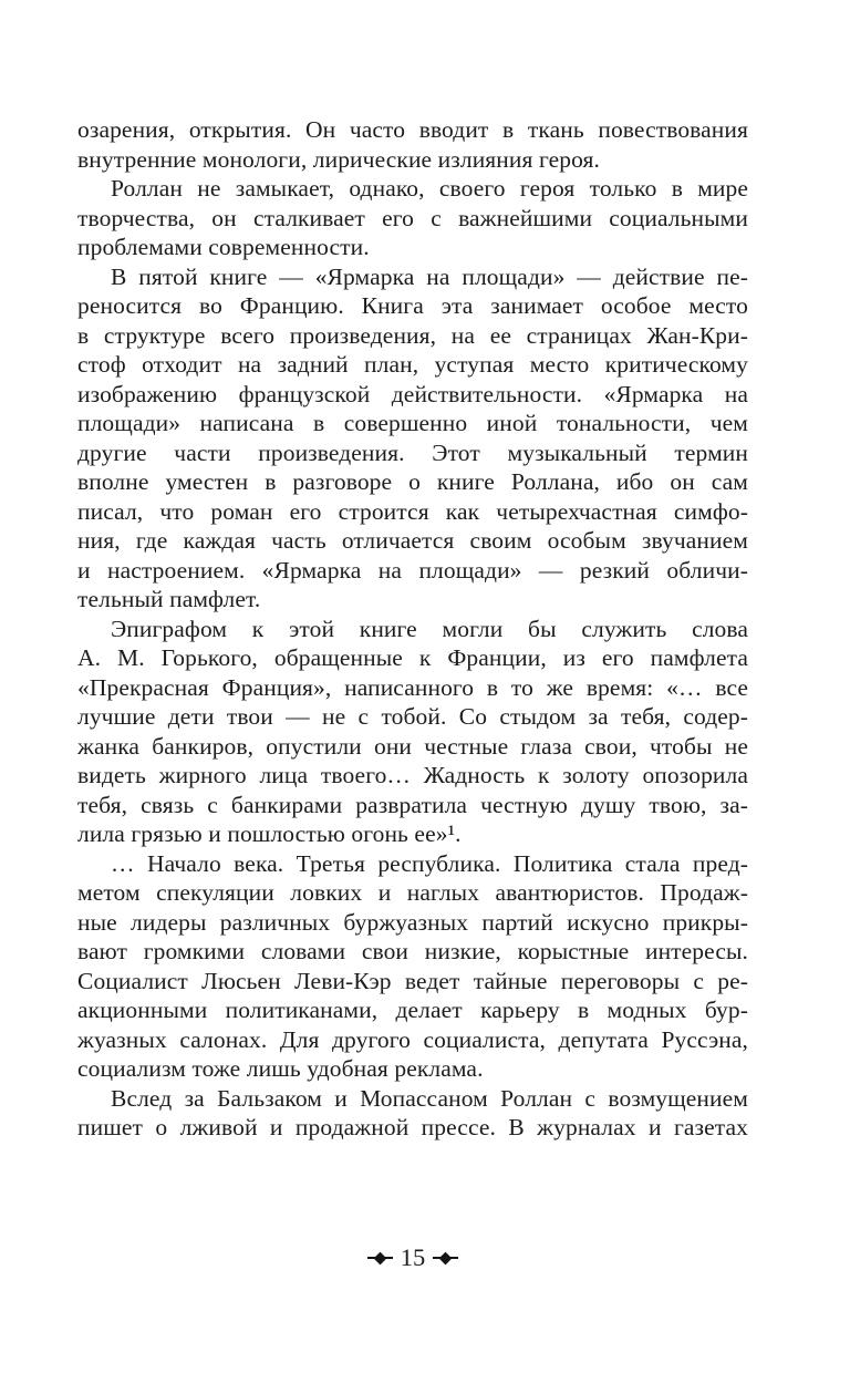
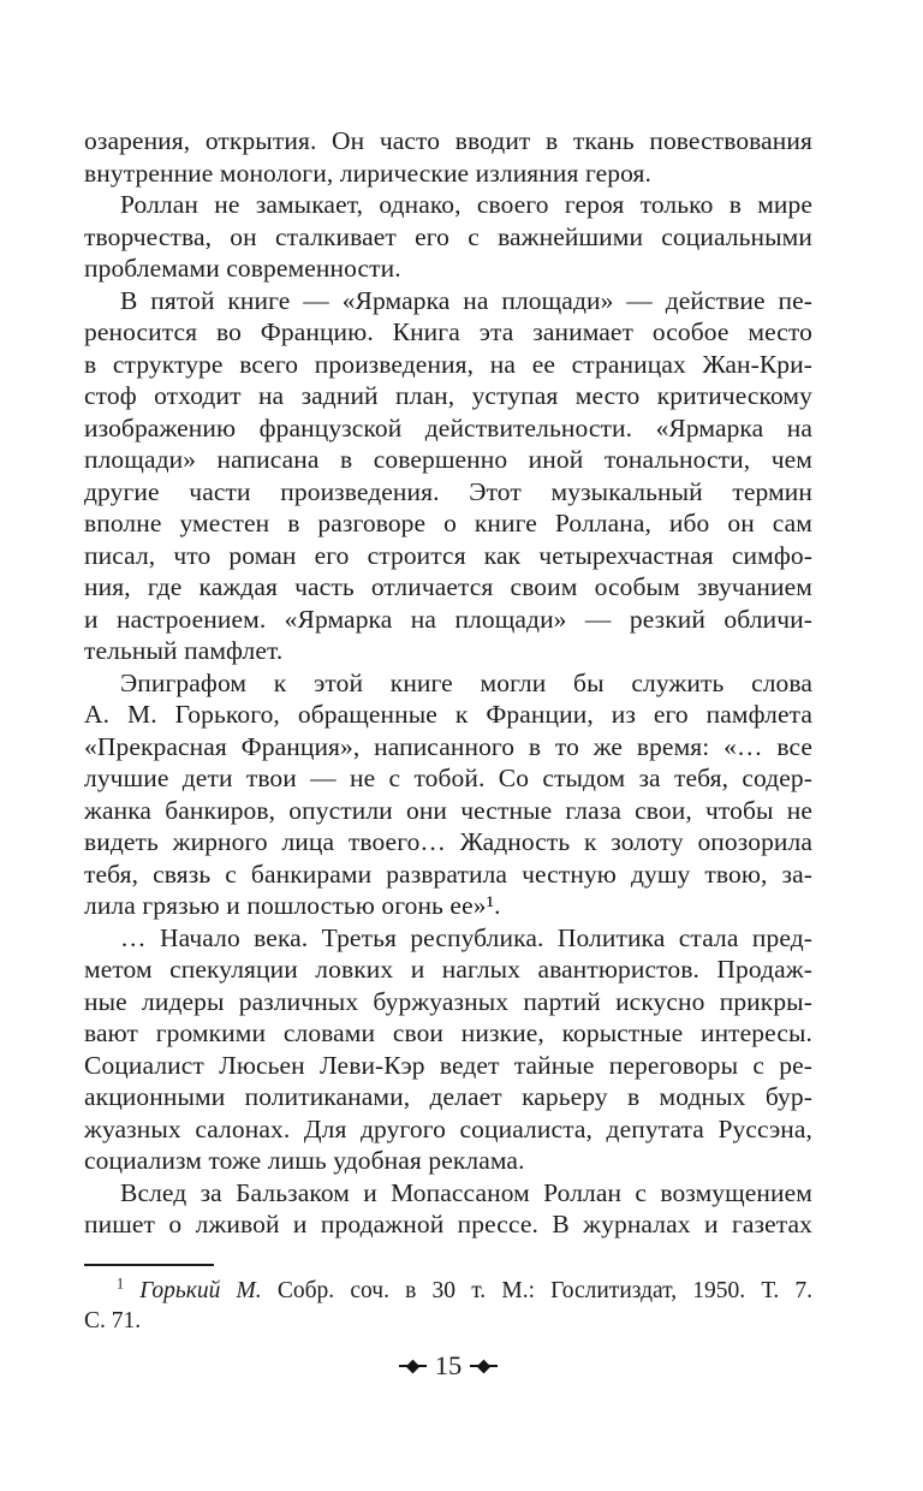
  озарения, открытия. Он часто вводит в ткань повествования
  внутренние монологи, лирические излияния героя.
  Роллан не замыкает, однако, своего героя только в мире
  творчества, он сталкивает его с важнейшими социальными
  проблемами современности.
  В пятой книге — «Ярмарка на площади» — действие пе-
  реносится во Францию. Книга эта занимает особое место
  в структуре всего произведения, на ее страницах Жан-Кри-
  стоф отходит на задний план, уступая место критическому
  изображению французской действительности. «Ярмарка на
  площади» написана в совершенно иной тональности, чем
  другие части произведения. Этот музыкальный термин
  вполне уместен в разговоре о книге Роллана, ибо он сам
  писал, что роман его строится как четырехчастная симфо-
  ния, где каждая часть отличается своим особым звучанием
  и настроением. «Ярмарка на площади» — резкий обличи-
  тельный памфлет.
  Эпиграфом к этой книге могли бы служить слова
  А. М. Горького, обращенные к Франции, из его памфлета
  «Прекрасная Франция», написанного в то же время: «… все
  лучшие дети твои — не с тобой. Со стыдом за тебя, содер-
  жанка банкиров, опустили они честные глаза свои, чтобы не
  видеть жирного лица твоего… Жадность к золоту опозорила
  тебя, связь с банкирами развратила честную душу твою, за-
  лила грязью и пошлостью огонь ее»¹.
  … Начало века. Третья республика. Политика стала пред-
  метом спекуляции ловких и наглых авантюристов. Продаж-
  ные лидеры различных буржуазных партий искусно прикры-
  вают громкими словами свои низкие, корыстные интересы.
  Социалист Люсьен Леви-Кэр ведет тайные переговоры с ре-
  акционными политиканами, делает карьеру в модных бур-
  жуазных салонах. Для другого социалиста, депутата Руссэна,
  социализм тоже лишь удобная реклама.
  Вслед за Бальзаком и Мопассаном Роллан с возмущением
  пишет о лживой и продажной прессе. В журналах и газетах
+ 1 Горький М. Собр. соч. в 30 т. М.: Гослитиздат, 1950. Т. 7.
+ С. 71.
  15
